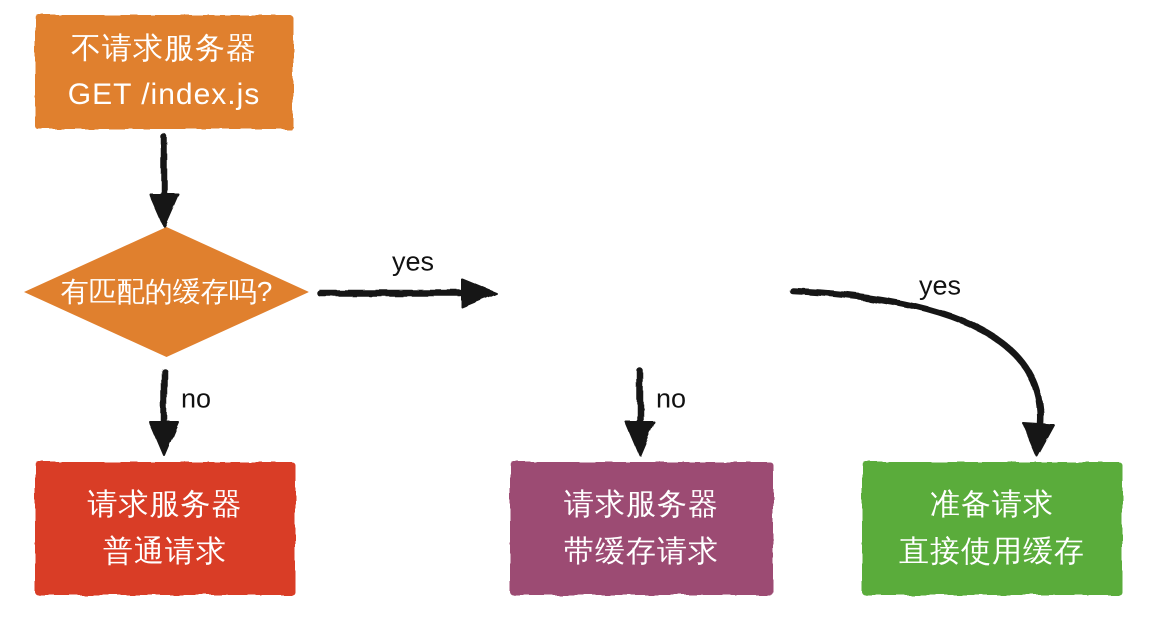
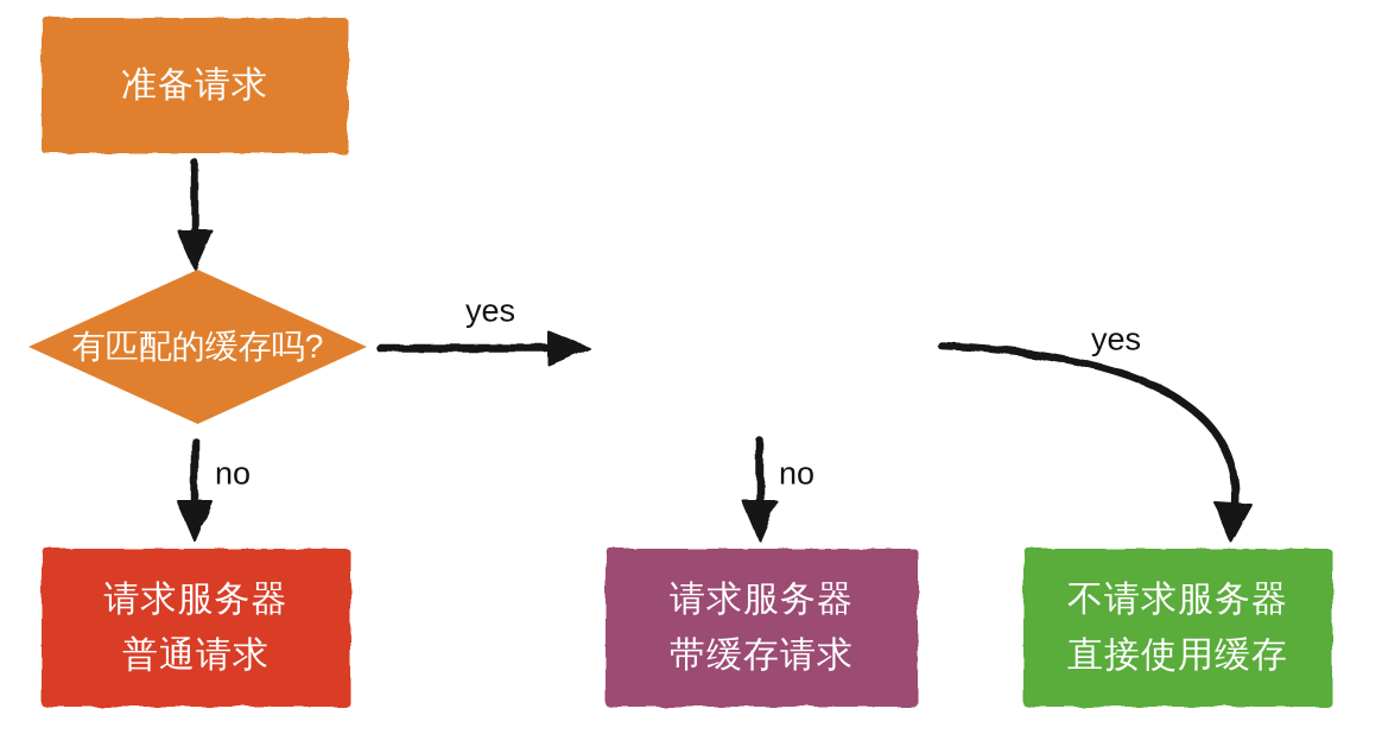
- 不请求服务器
+ 准备请求
- GET /index.js
  有匹配的缓存吗?
  请求服务器
  普通请求
  请求服务器
  带缓存请求
- 准备请求
+ 不请求服务器
  直接使用缓存
  yes
  no
  no
  yes
